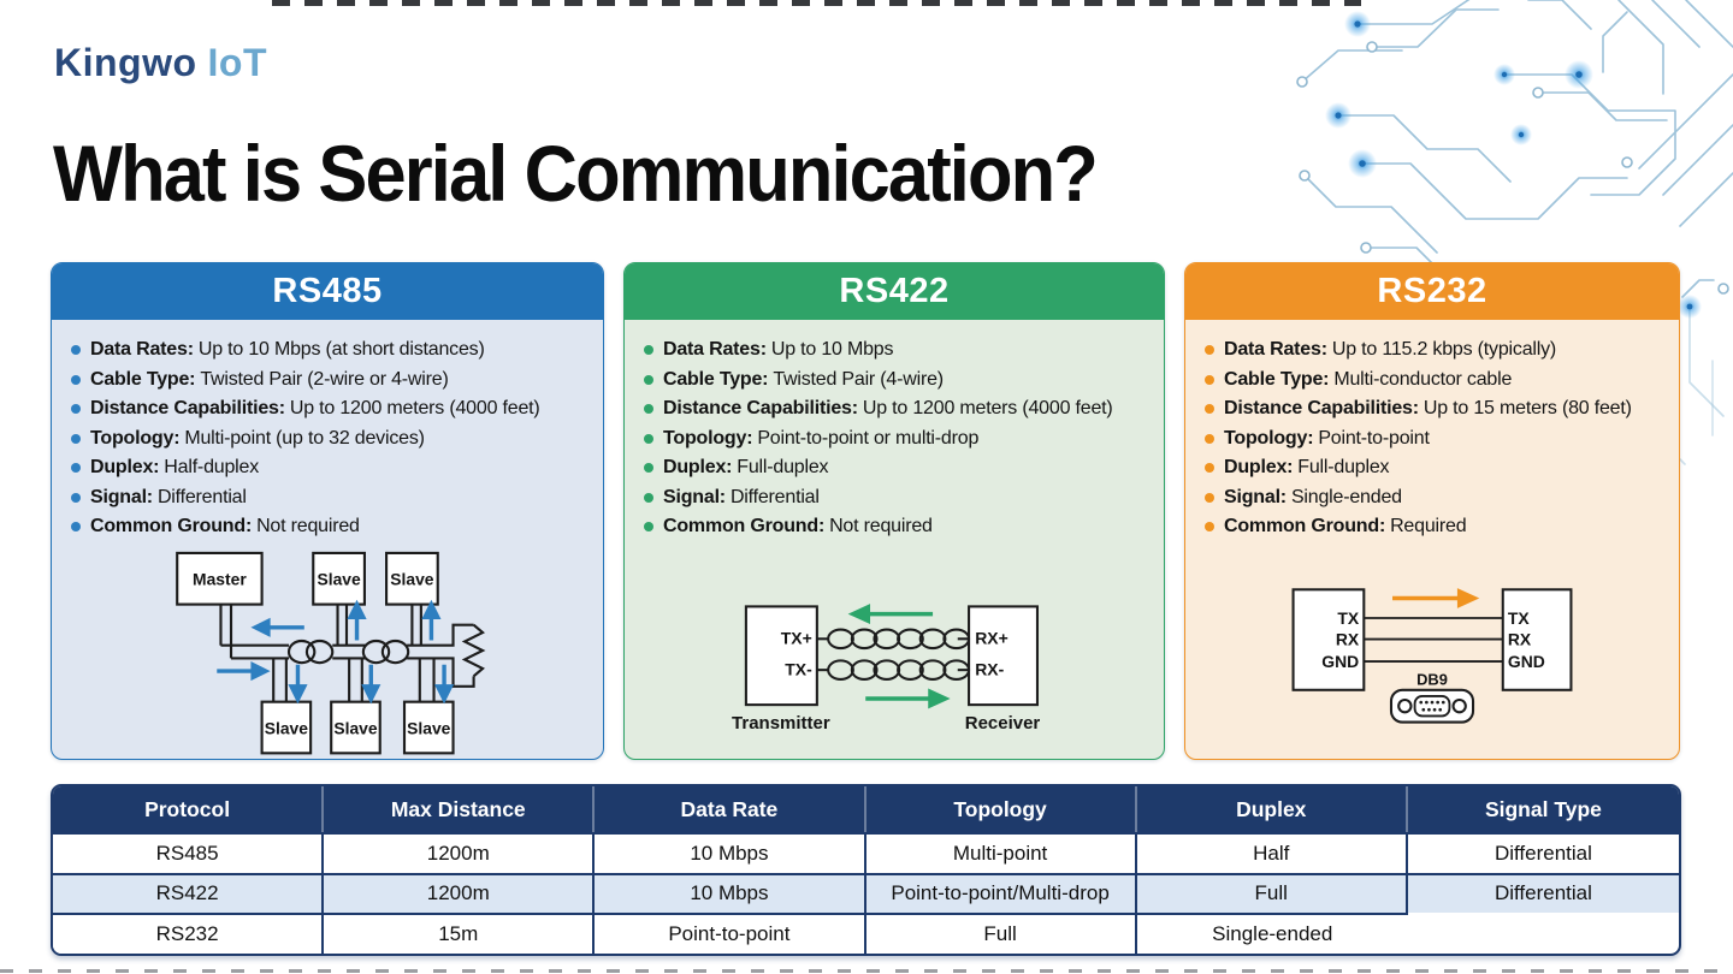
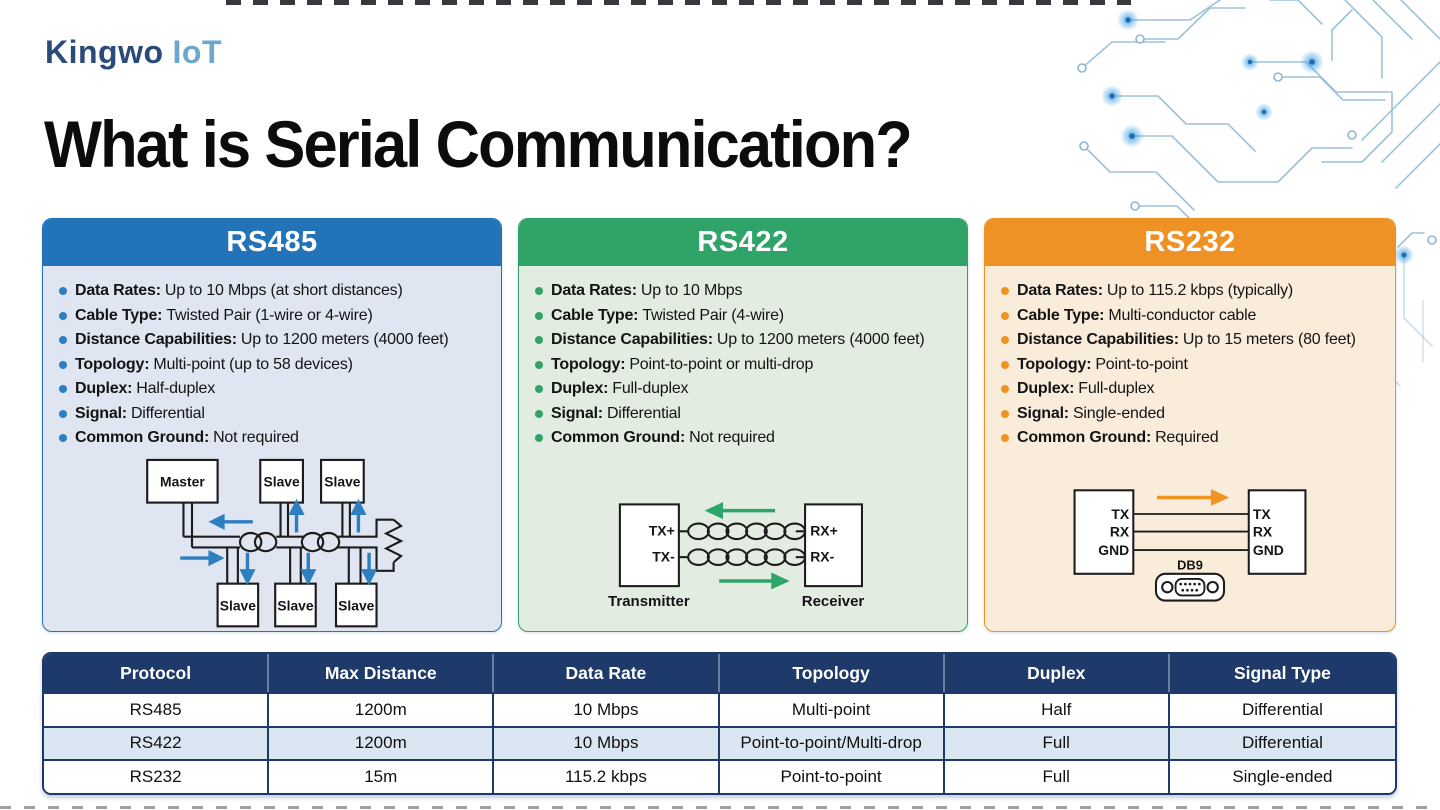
  Kingwo IoT
  What is Serial Communication?
  RS485
  Data Rates: Up to 10 Mbps (at short distances)
- Cable Type: Twisted Pair (2-wire or 4-wire)
+ Cable Type: Twisted Pair (1-wire or 4-wire)
  Distance Capabilities: Up to 1200 meters (4000 feet)
- Topology: Multi-point (up to 32 devices)
+ Topology: Multi-point (up to 58 devices)
  Duplex: Half-duplex
  Signal: Differential
  Common Ground: Not required
  Master
  Slave
  Slave
  Slave
  Slave
  Slave
  RS422
  Data Rates: Up to 10 Mbps
  Cable Type: Twisted Pair (4-wire)
  Distance Capabilities: Up to 1200 meters (4000 feet)
  Topology: Point-to-point or multi-drop
  Duplex: Full-duplex
  Signal: Differential
  Common Ground: Not required
  TX+
  TX-
  RX+
  RX-
  Transmitter
  Receiver
  RS232
  Data Rates: Up to 115.2 kbps (typically)
  Cable Type: Multi-conductor cable
  Distance Capabilities: Up to 15 meters (80 feet)
  Topology: Point-to-point
  Duplex: Full-duplex
  Signal: Single-ended
  Common Ground: Required
  TX
  RX
  GND
  TX
  RX
  GND
  DB9
  Protocol
  Max Distance
  Data Rate
  Topology
  Duplex
  Signal Type
  RS485
  1200m
  10 Mbps
  Multi-point
  Half
  Differential
  RS422
  1200m
  10 Mbps
  Point-to-point/Multi-drop
  Full
  Differential
  RS232
  15m
+ 115.2 kbps
  Point-to-point
  Full
  Single-ended
